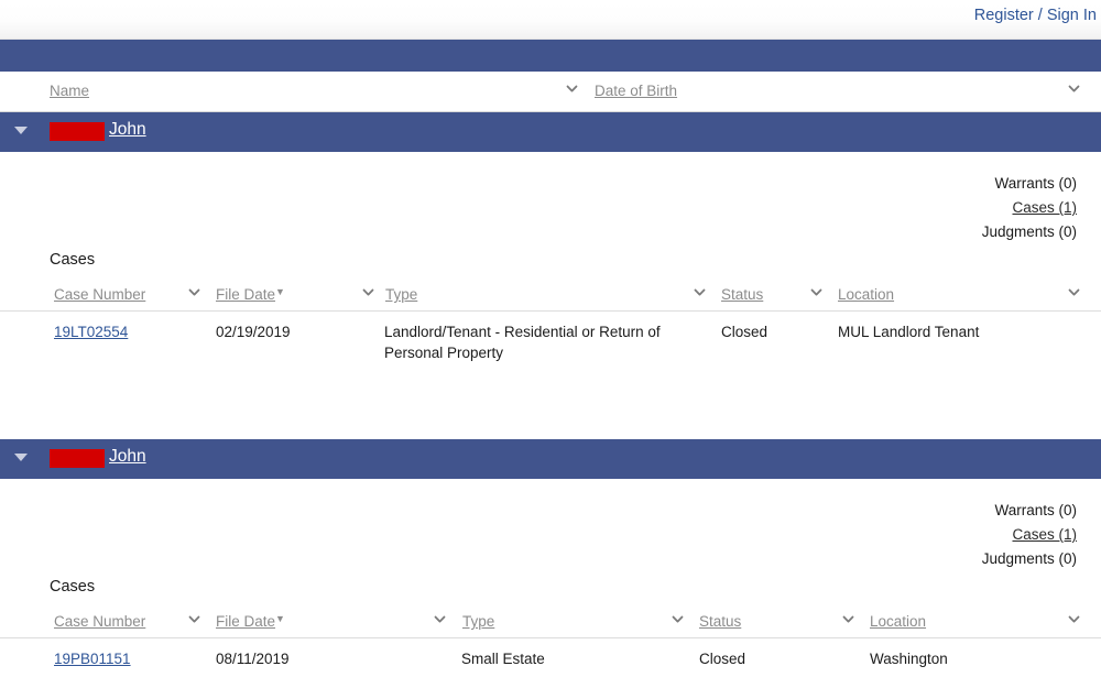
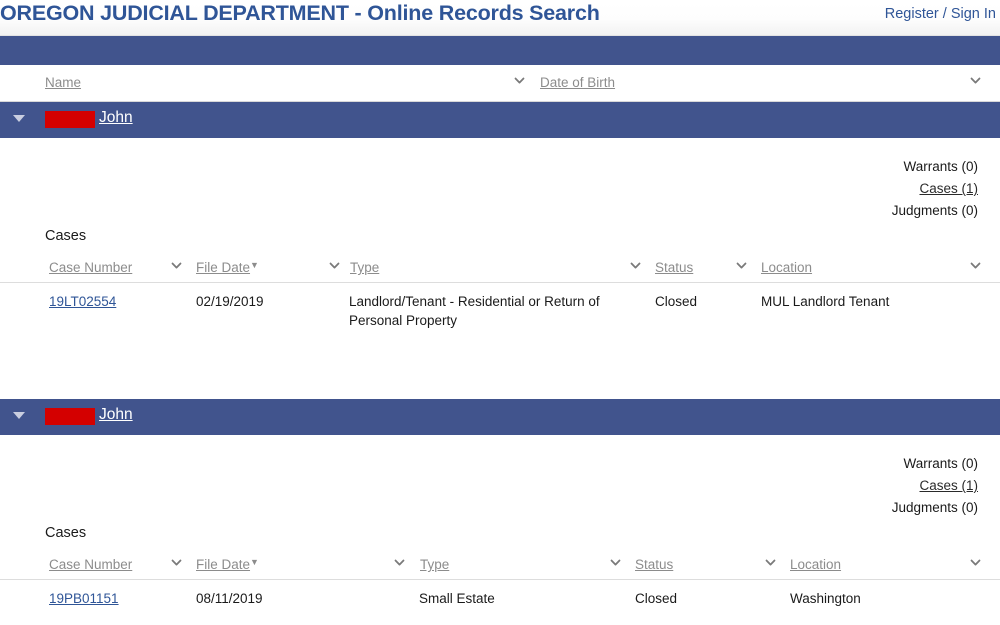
+ OREGON JUDICIAL DEPARTMENT - Online Records Search
  Register / Sign In
  Name
  Date of Birth
  John
  Warrants (0)
  Cases (1)
  Judgments (0)
  Cases
  Case Number
  File Date▼
  Type
  Status
  Location
  19LT02554
  02/19/2019
  Landlord/Tenant - Residential or Return of
  Personal Property
  Closed
  MUL Landlord Tenant
  John
  Warrants (0)
  Cases (1)
  Judgments (0)
  Cases
  Case Number
  File Date▼
  Type
  Status
  Location
  19PB01151
  08/11/2019
  Small Estate
  Closed
  Washington
